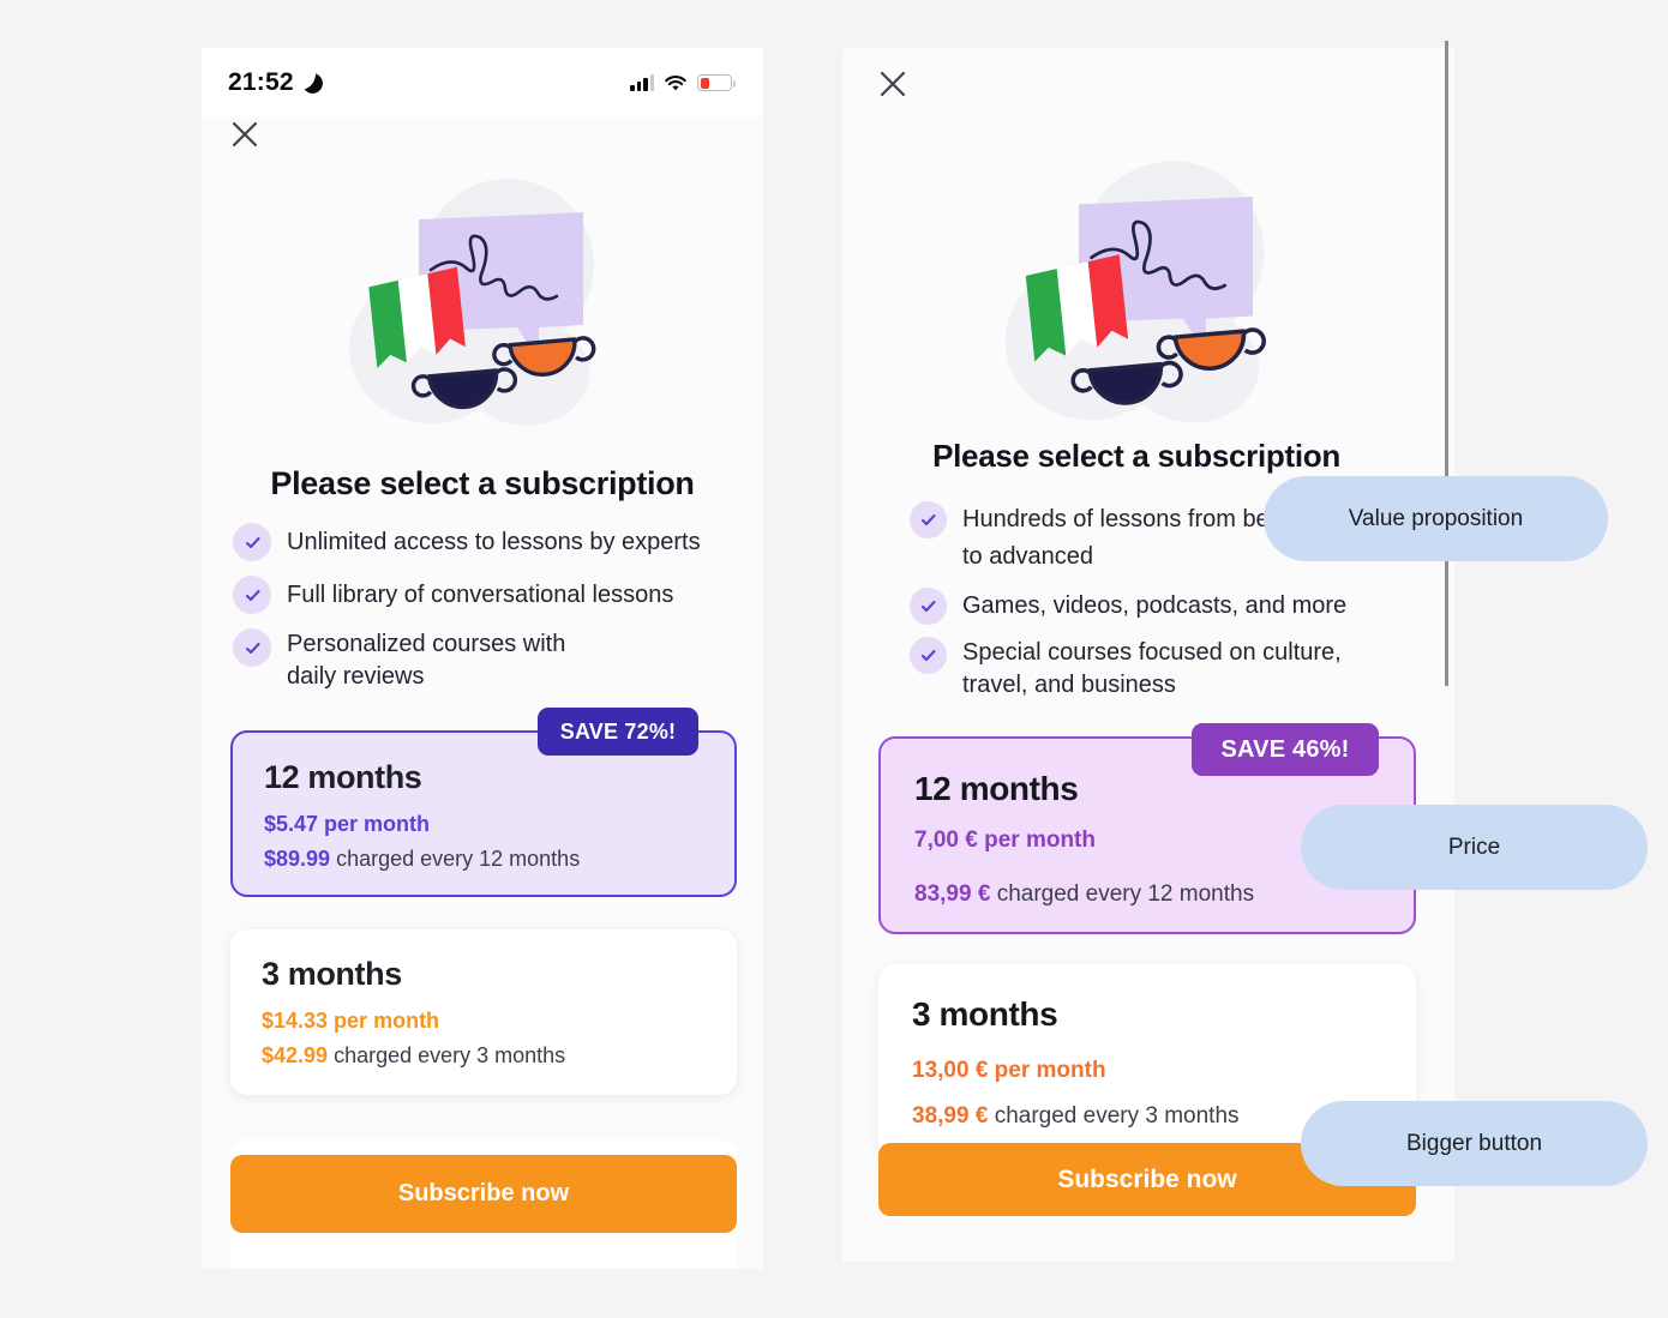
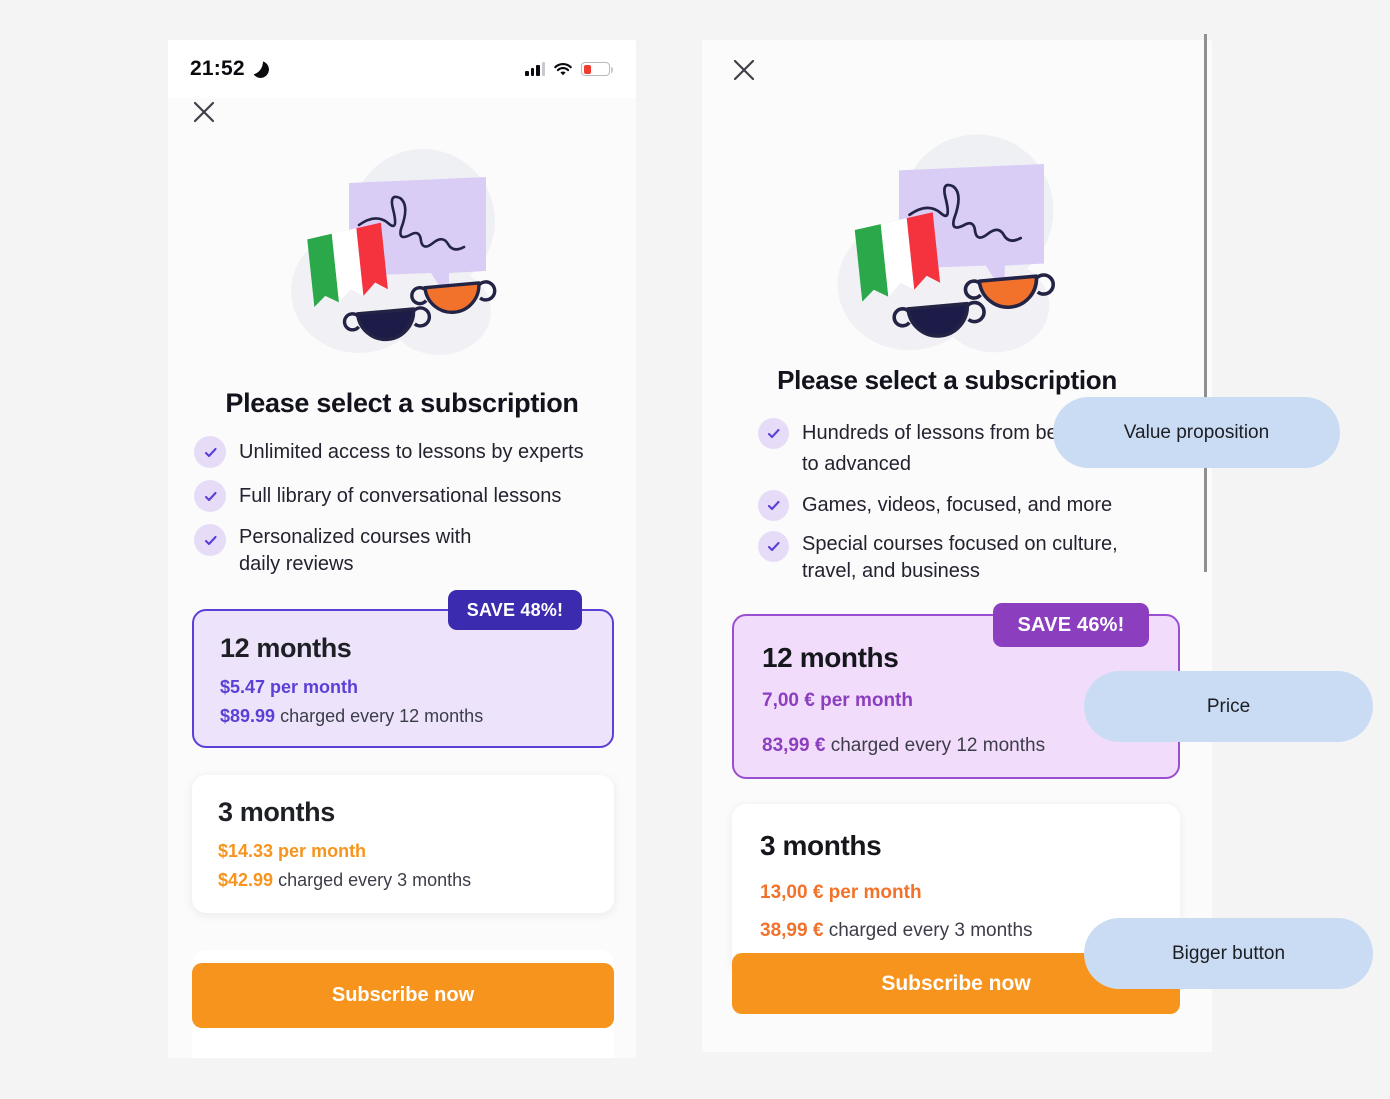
  21:52
  Please select a subscription
  Unlimited access to lessons by experts
  Full library of conversational lessons
  Personalized courses with
  daily reviews
  12 months
  $5.47 per month
  $89.99 charged every 12 months
- SAVE 72%!
+ SAVE 48%!
  3 months
  $14.33 per month
  $42.99 charged every 3 months
  Subscribe now
  Please select a subscription
  Hundreds of lessons from b
  to advanced
- Games, videos, podcasts, and more
+ Games, videos, focused, and more
  Special courses focused on culture,
  travel, and business
  12 months
  7,00 € per month
  83,99 € charged every 12 months
  SAVE 46%!
  3 months
  13,00 € per month
  38,99 € charged every 3 months
  Subscribe now
  Value proposition
  Price
  Bigger button
